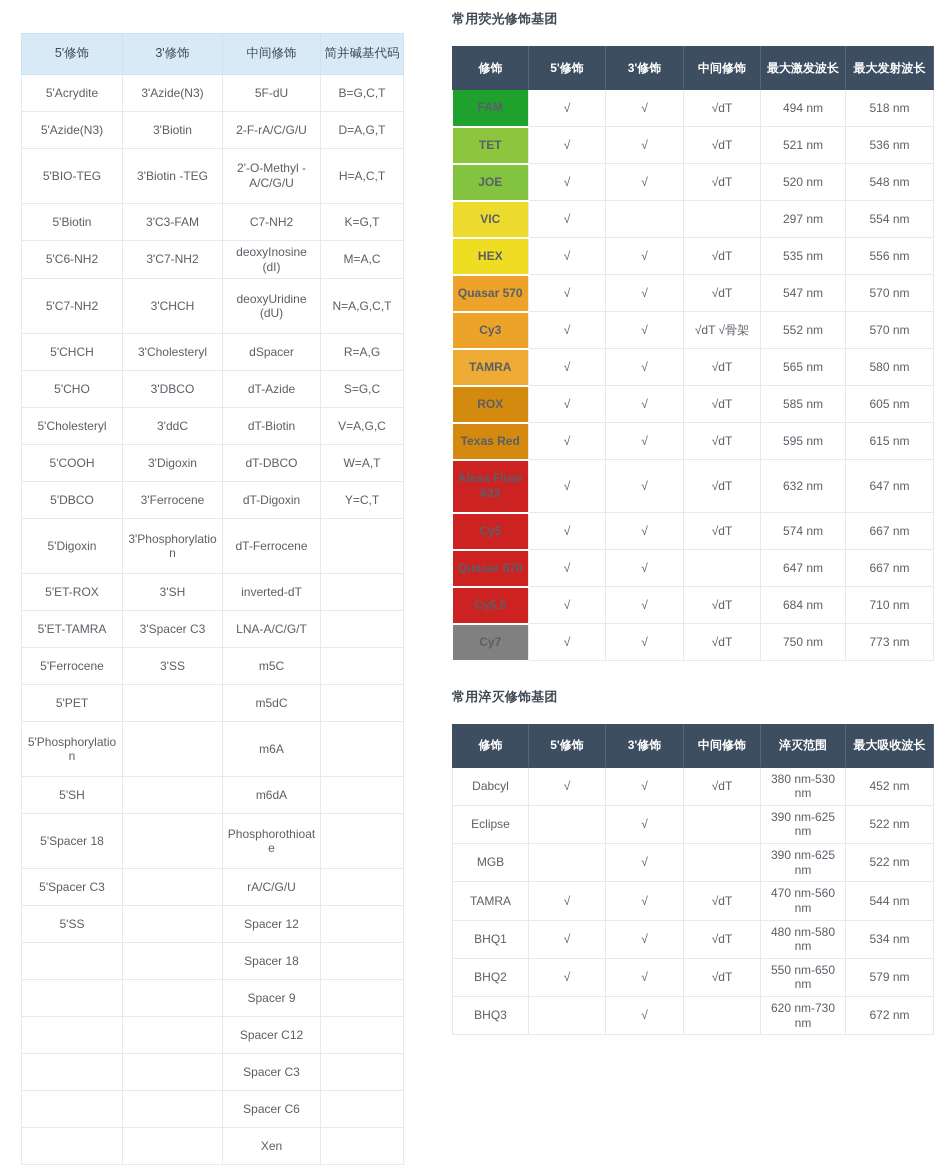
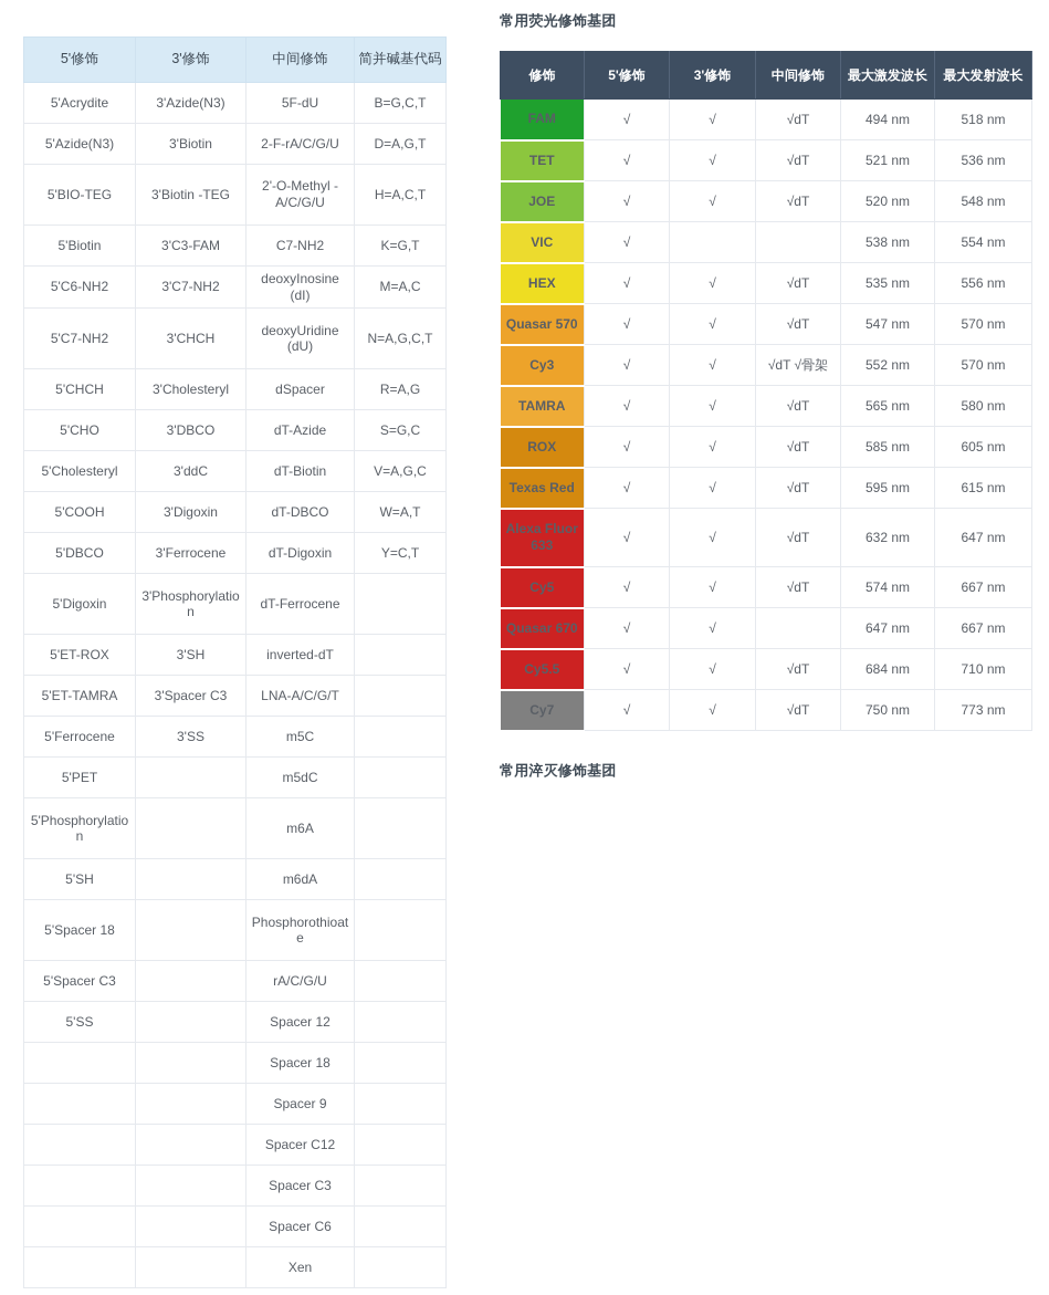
  5'修饰	3'修饰	中间修饰	简并碱基代码
  5'Acrydite	3'Azide(N3)	5F-dU	B=G,C,T
  5'Azide(N3)	3'Biotin	2-F-rA/C/G/U	D=A,G,T
  5'BIO-TEG	3'Biotin -TEG	2'-O-Methyl -A/C/G/U	H=A,C,T
  5'Biotin	3'C3-FAM	C7-NH2	K=G,T
  5'C6-NH2	3'C7-NH2	deoxyInosine (dI)	M=A,C
  5'C7-NH2	3'CHCH	deoxyUridine (dU)	N=A,G,C,T
  5'CHCH	3'Cholesteryl	dSpacer	R=A,G
  5'CHO	3'DBCO	dT-Azide	S=G,C
  5'Cholesteryl	3'ddC	dT-Biotin	V=A,G,C
  5'COOH	3'Digoxin	dT-DBCO	W=A,T
  5'DBCO	3'Ferrocene	dT-Digoxin	Y=C,T
  5'Digoxin	3'Phosphorylation	dT-Ferrocene
  5'ET-ROX	3'SH	inverted-dT
  5'ET-TAMRA	3'Spacer C3	LNA-A/C/G/T
  5'Ferrocene	3'SS	m5C
  5'PET		m5dC
  5'Phosphorylation		m6A
  5'SH		m6dA
  5'Spacer 18		Phosphorothioate
  5'Spacer C3		rA/C/G/U
  5'SS		Spacer 12
  		Spacer 18
  		Spacer 9
  		Spacer C12
  		Spacer C3
  		Spacer C6
  		Xen
  常用荧光修饰基团
  修饰	5'修饰	3'修饰	中间修饰	最大激发波长	最大发射波长
  FAM	√	√	√dT	494 nm	518 nm
  TET	√	√	√dT	521 nm	536 nm
  JOE	√	√	√dT	520 nm	548 nm
- VIC	√			297 nm	554 nm
+ VIC	√			538 nm	554 nm
  HEX	√	√	√dT	535 nm	556 nm
  Quasar 570	√	√	√dT	547 nm	570 nm
  Cy3	√	√	√dT √骨架	552 nm	570 nm
  TAMRA	√	√	√dT	565 nm	580 nm
  ROX	√	√	√dT	585 nm	605 nm
  Texas Red	√	√	√dT	595 nm	615 nm
  Alexa Fluor 633	√	√	√dT	632 nm	647 nm
  Cy5	√	√	√dT	574 nm	667 nm
  Quasar 670	√	√		647 nm	667 nm
  Cy5.5	√	√	√dT	684 nm	710 nm
  Cy7	√	√	√dT	750 nm	773 nm
  常用淬灭修饰基团
- 修饰	5'修饰	3'修饰	中间修饰	淬灭范围	最大吸收波长
- Dabcyl	√	√	√dT	380 nm-530 nm	452 nm
- Eclipse		√		390 nm-625 nm	522 nm
- MGB		√		390 nm-625 nm	522 nm
- TAMRA	√	√	√dT	470 nm-560 nm	544 nm
- BHQ1	√	√	√dT	480 nm-580 nm	534 nm
- BHQ2	√	√	√dT	550 nm-650 nm	579 nm
- BHQ3		√		620 nm-730 nm	672 nm
